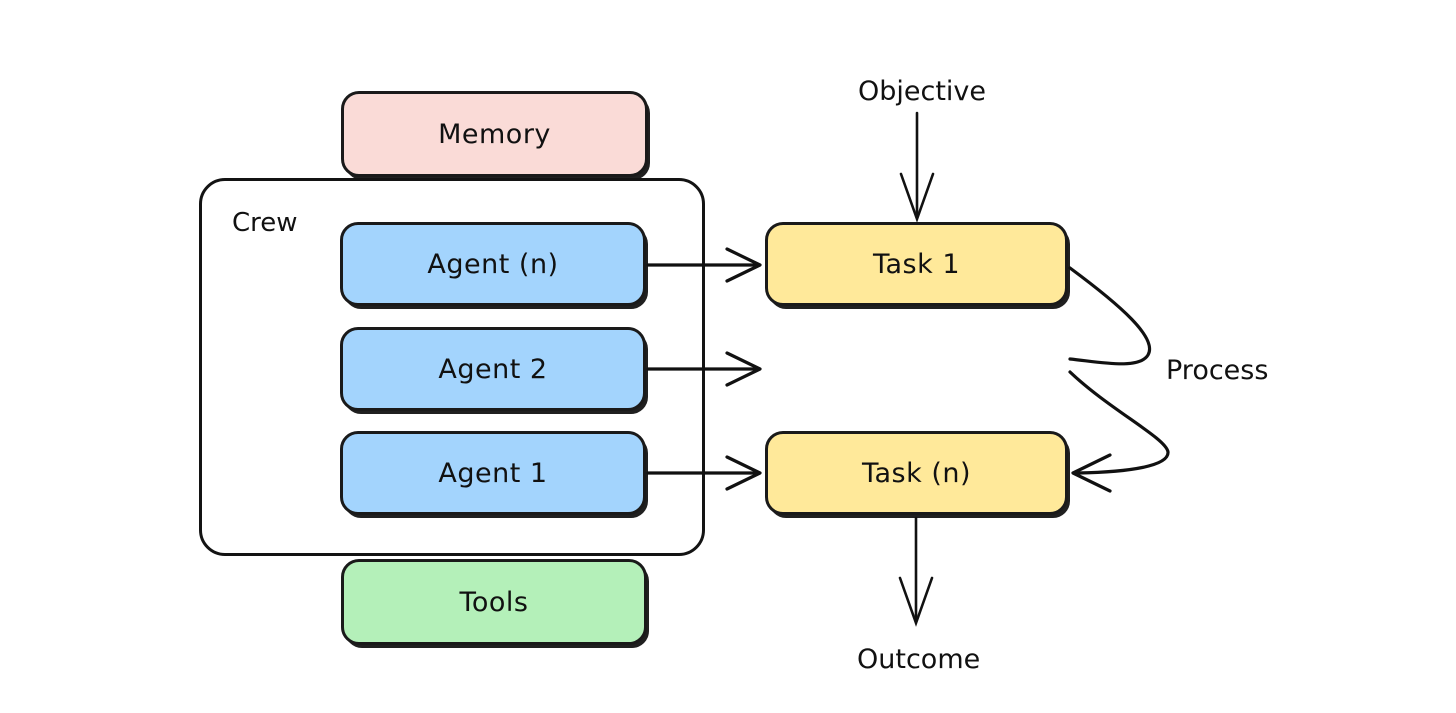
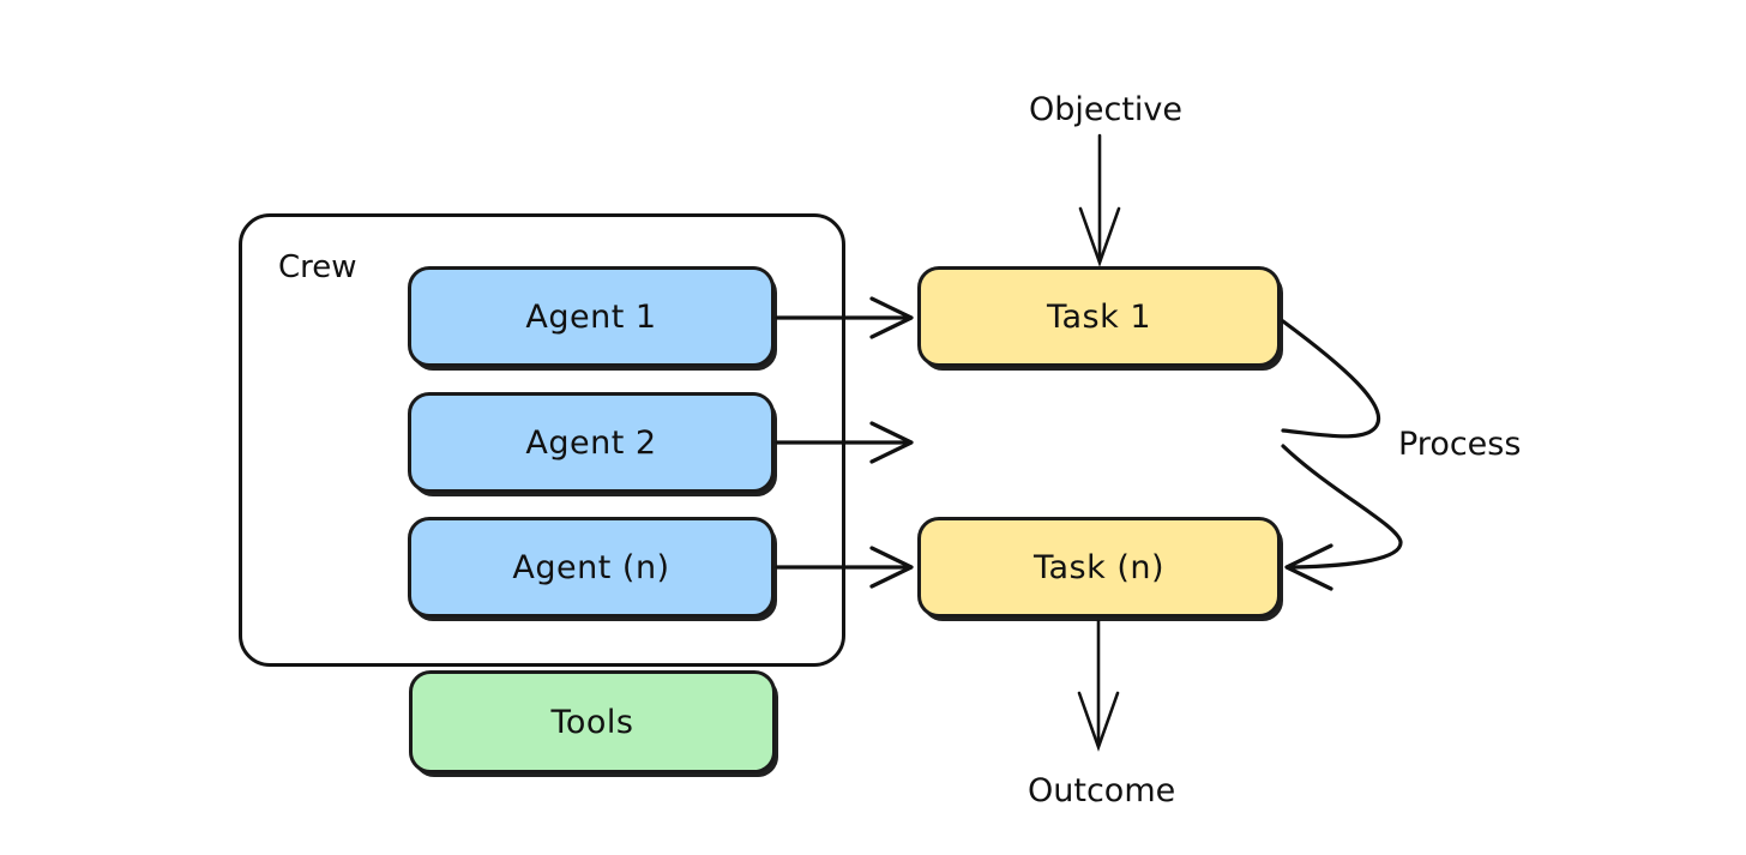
- Memory
  Crew
- Agent (n)
+ Agent 1
  Agent 2
- Agent 1
+ Agent (n)
  Tools
  Task 1
  Task (n)
  Objective
  Process
  Outcome
